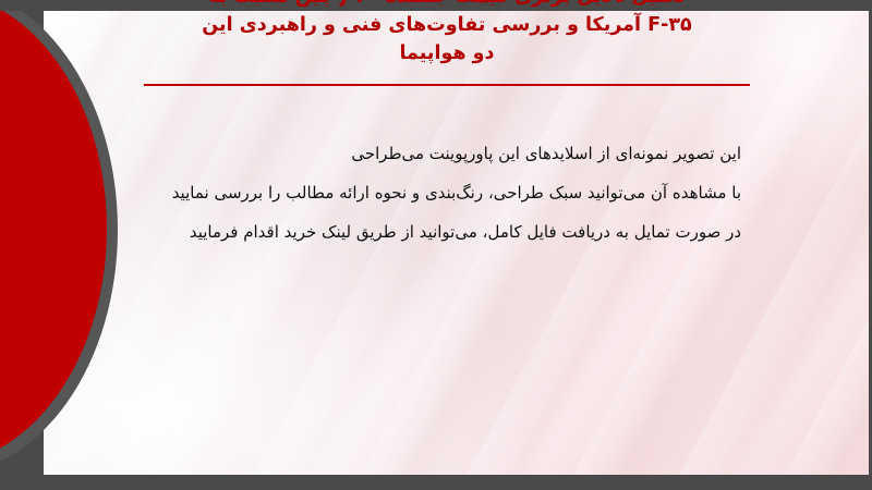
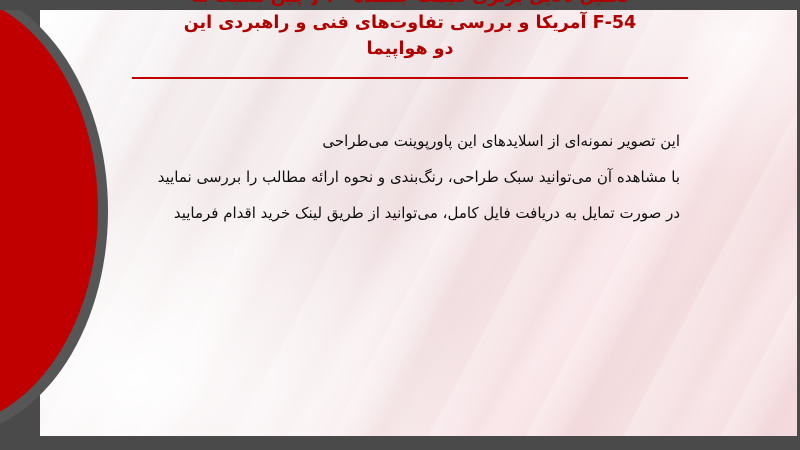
- ۳۵-F آمریکا و بررسی تفاوت‌های فنی و راهبردی این
+ 54-F آمریکا و بررسی تفاوت‌های فنی و راهبردی این
  دو هواپیما
  این تصویر نمونه‌ای از اسلایدهای این پاورپوینت می‌طراحی
  با مشاهده آن میتوانید سبک طراحی، رنگ‌بندی و نحوه ارائه مطالب را بررسی نمایید
  در صورت تمایل به دریافت فایل کامل، می‌توانید از طریق لینک خرید اقدام فرمایید
